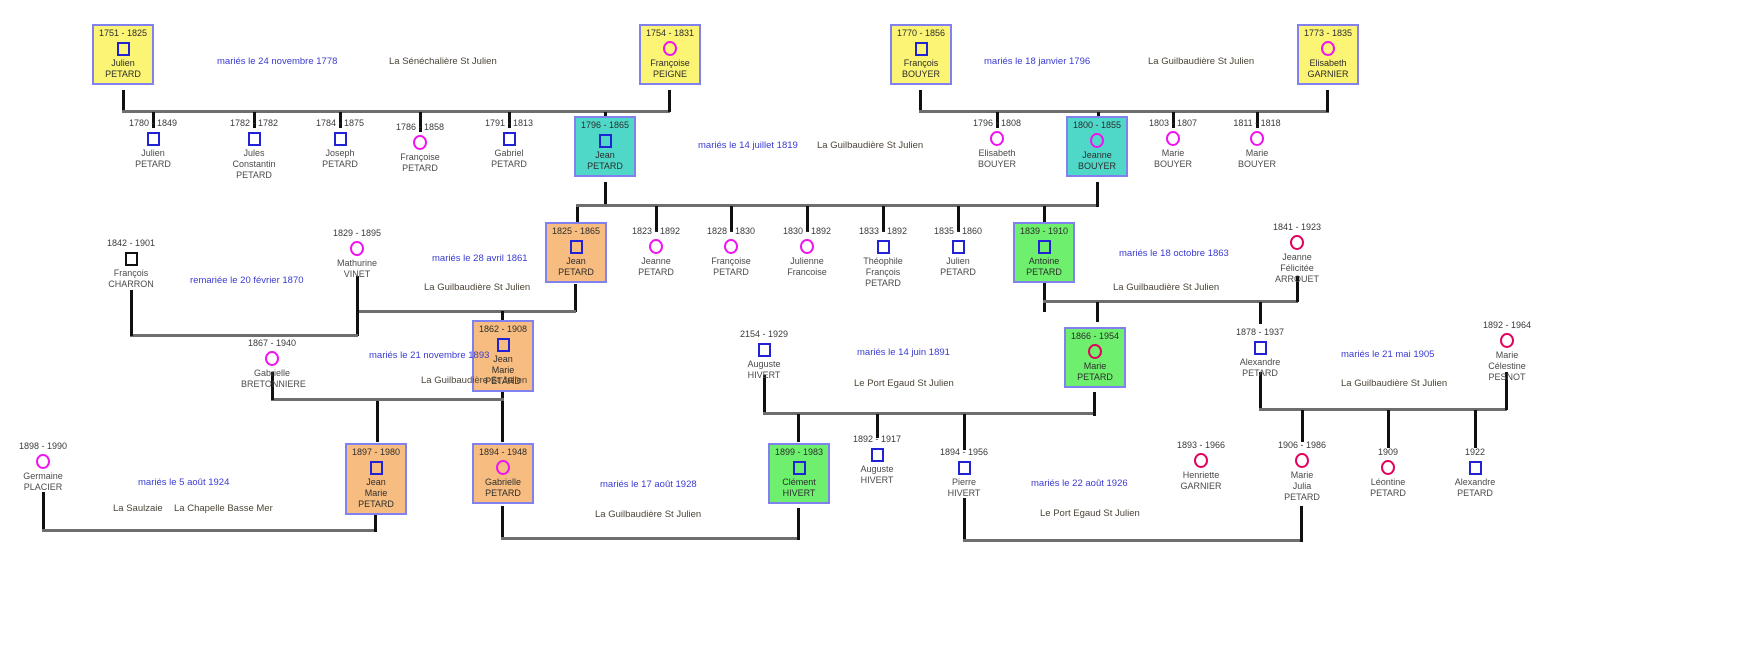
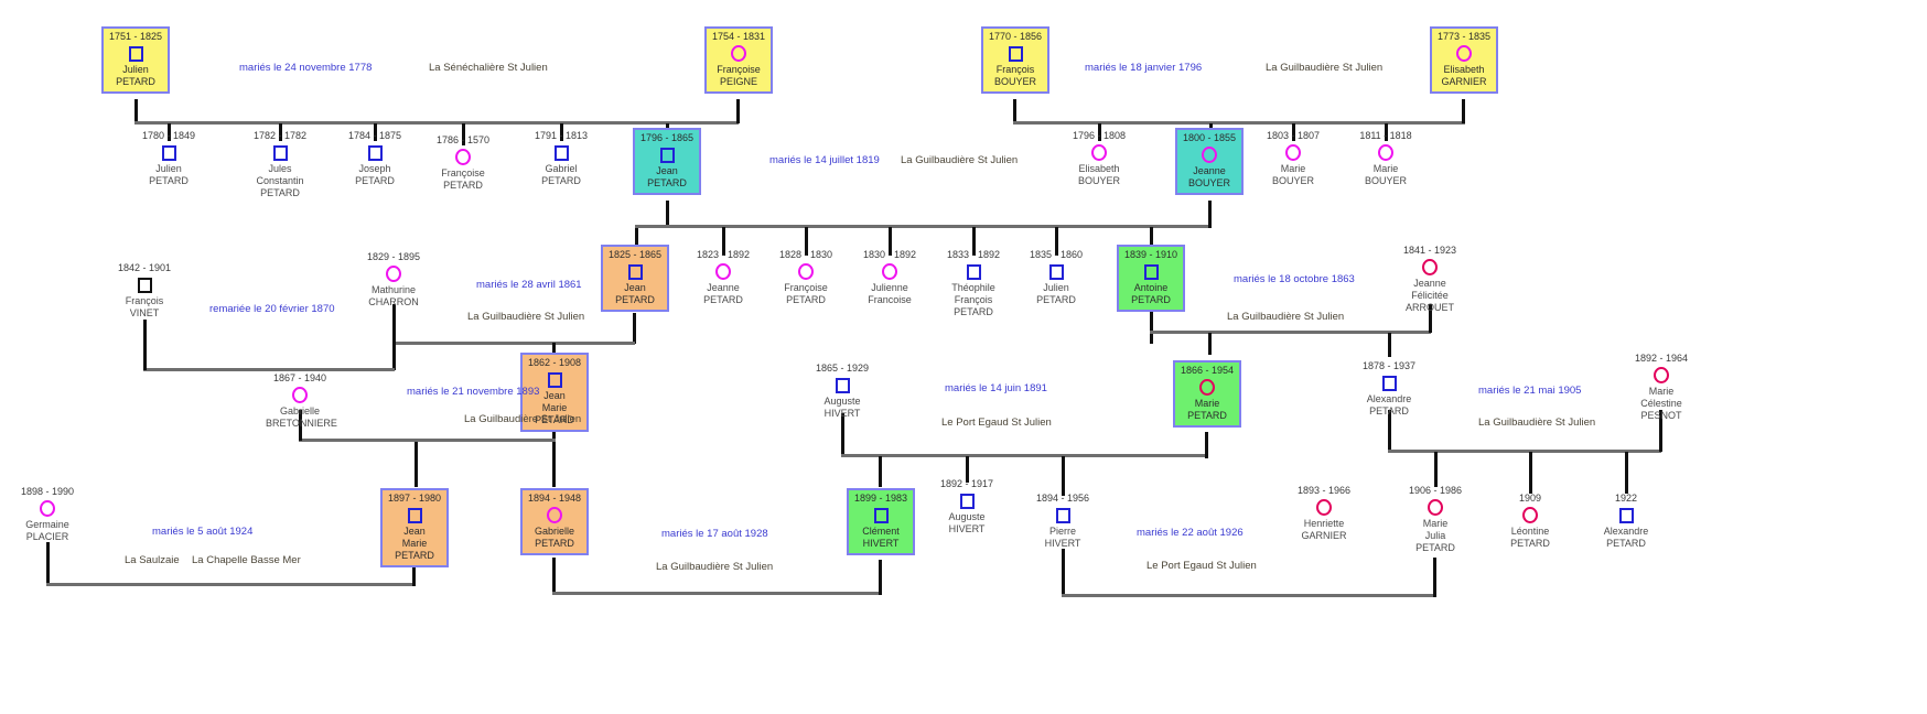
  1751 - 1825
  Julien
  PETARD
  1754 - 1831
  Françoise
  PEIGNE
  1770 - 1856
  François
  BOUYER
  1773 - 1835
  Elisabeth
  GARNIER
  1780 - 1849
  Julien
  PETARD
  1782 - 1782
  Jules
  Constantin
  PETARD
  1784 - 1875
  Joseph
  PETARD
- 1786 - 1858
+ 1786 - 1570
  Françoise
  PETARD
  1791 - 1813
  Gabriel
  PETARD
  1796 - 1865
  Jean
  PETARD
  1796 - 1808
  Elisabeth
  BOUYER
  1800 - 1855
  Jeanne
  BOUYER
  1803 - 1807
  Marie
  BOUYER
  1811 - 1818
  Marie
  BOUYER
  1842 - 1901
  François
- CHARRON
+ VINET
  1829 - 1895
  Mathurine
- VINET
+ CHARRON
  1825 - 1865
  Jean
  PETARD
  1823 - 1892
  Jeanne
  PETARD
  1828 - 1830
  Françoise
  PETARD
  1830 - 1892
  Julienne
  Francoise
  1833 - 1892
  Théophile
  François
  PETARD
  1835 - 1860
  Julien
  PETARD
  1839 - 1910
  Antoine
  PETARD
  1841 - 1923
  Jeanne
  Félicitée
  ARROUET
  1867 - 1940
  Gabrielle
  BRETONNIERE
  1862 - 1908
  Jean
  Marie
  PETARD
- 2154 - 1929
+ 1865 - 1929
  Auguste
  HIVERT
  1866 - 1954
  Marie
  PETARD
  1878 - 1937
  Alexandre
  PETARD
  1892 - 1964
  Marie
  Célestine
  PESNOT
  1898 - 1990
  Germaine
  PLACIER
  1897 - 1980
  Jean
  Marie
  PETARD
  1894 - 1948
  Gabrielle
  PETARD
  1899 - 1983
  Clément
  HIVERT
  1892 - 1917
  Auguste
  HIVERT
  1894 - 1956
  Pierre
  HIVERT
  1893 - 1966
  Henriette
  GARNIER
  1906 - 1986
  Marie
  Julia
  PETARD
  1909
  Léontine
  PETARD
  1922
  Alexandre
  PETARD
  mariés le 24 novembre 1778
  La Sénéchalière St Julien
  mariés le 18 janvier 1796
  La Guilbaudière St Julien
  mariés le 14 juillet 1819
  La Guilbaudière St Julien
  remariée le 20 février 1870
  mariés le 28 avril 1861
  La Guilbaudière St Julien
  mariés le 18 octobre 1863
  La Guilbaudière St Julien
  mariés le 21 novembre 1893
  La Guilbaudière St Julien
  mariés le 14 juin 1891
  Le Port Egaud St Julien
  mariés le 21 mai 1905
  La Guilbaudière St Julien
  mariés le 5 août 1924
  La Saulzaie
  La Chapelle Basse Mer
  mariés le 17 août 1928
  La Guilbaudière St Julien
  mariés le 22 août 1926
  Le Port Egaud St Julien
